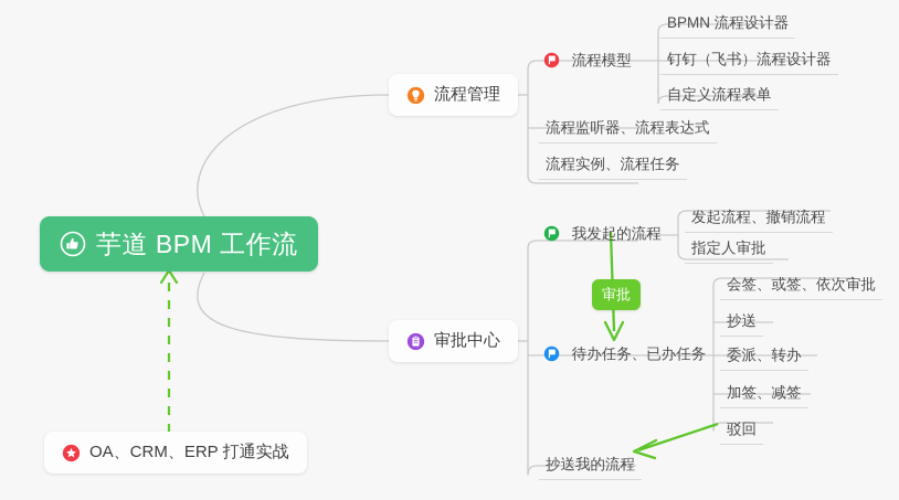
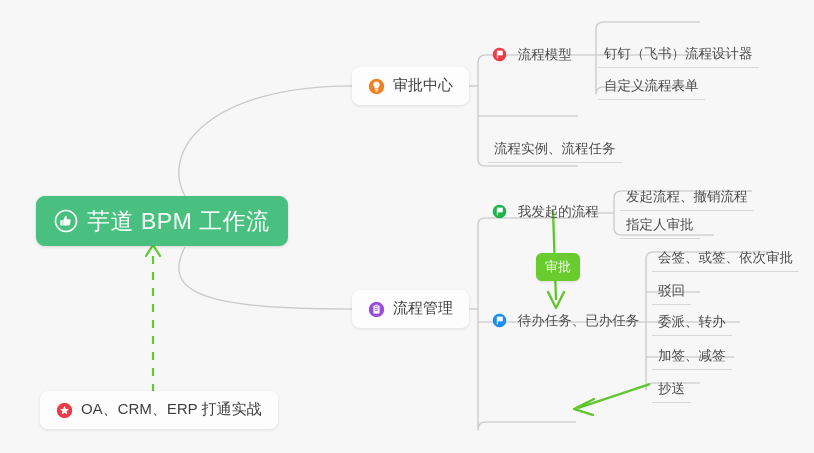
  芋道 BPM 工作流
  OA、CRM、ERP 打通实战
- 流程管理
+ 审批中心
  流程模型
- BPMN 流程设计器
  钉钉（飞书）流程设计器
  自定义流程表单
- 流程监听器、流程表达式
  流程实例、流程任务
- 审批中心
+ 流程管理
  我发起的流程
  发起流程、撤销流程
  指定人审批
  待办任务、已办任务
  会签、或签、依次审批
- 抄送
+ 驳回
  委派、转办
  加签、减签
- 驳回
+ 抄送
- 抄送我的流程
  审批
